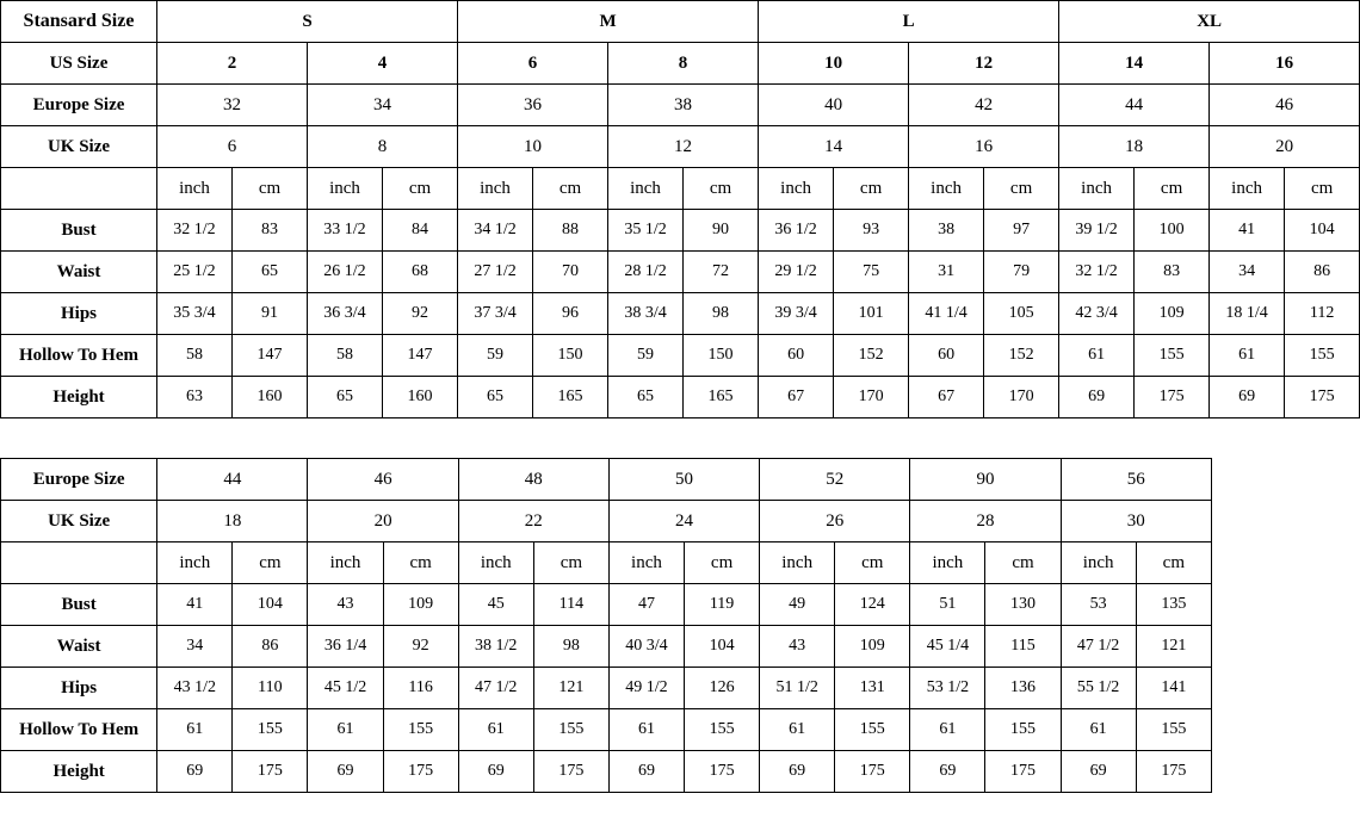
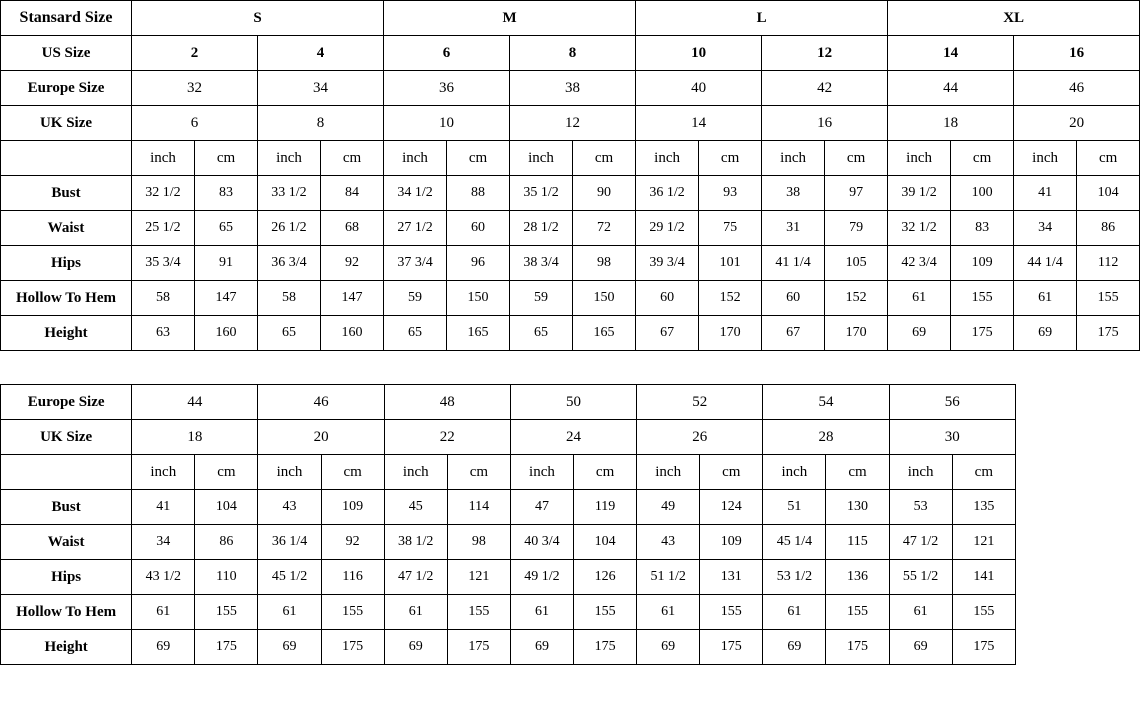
  Stansard Size	S	M	L	XL
  US Size	2	4	6	8	10	12	14	16
  Europe Size	32	34	36	38	40	42	44	46
  UK Size	6	8	10	12	14	16	18	20
  	inch	cm	inch	cm	inch	cm	inch	cm	inch	cm	inch	cm	inch	cm	inch	cm
  Bust	32 1/2	83	33 1/2	84	34 1/2	88	35 1/2	90	36 1/2	93	38	97	39 1/2	100	41	104
- Waist	25 1/2	65	26 1/2	68	27 1/2	70	28 1/2	72	29 1/2	75	31	79	32 1/2	83	34	86
+ Waist	25 1/2	65	26 1/2	68	27 1/2	60	28 1/2	72	29 1/2	75	31	79	32 1/2	83	34	86
- Hips	35 3/4	91	36 3/4	92	37 3/4	96	38 3/4	98	39 3/4	101	41 1/4	105	42 3/4	109	18 1/4	112
+ Hips	35 3/4	91	36 3/4	92	37 3/4	96	38 3/4	98	39 3/4	101	41 1/4	105	42 3/4	109	44 1/4	112
  Hollow To Hem	58	147	58	147	59	150	59	150	60	152	60	152	61	155	61	155
  Height	63	160	65	160	65	165	65	165	67	170	67	170	69	175	69	175
- Europe Size	44	46	48	50	52	90	56
+ Europe Size	44	46	48	50	52	54	56
  UK Size	18	20	22	24	26	28	30
  	inch	cm	inch	cm	inch	cm	inch	cm	inch	cm	inch	cm	inch	cm
  Bust	41	104	43	109	45	114	47	119	49	124	51	130	53	135
  Waist	34	86	36 1/4	92	38 1/2	98	40 3/4	104	43	109	45 1/4	115	47 1/2	121
  Hips	43 1/2	110	45 1/2	116	47 1/2	121	49 1/2	126	51 1/2	131	53 1/2	136	55 1/2	141
  Hollow To Hem	61	155	61	155	61	155	61	155	61	155	61	155	61	155
  Height	69	175	69	175	69	175	69	175	69	175	69	175	69	175
